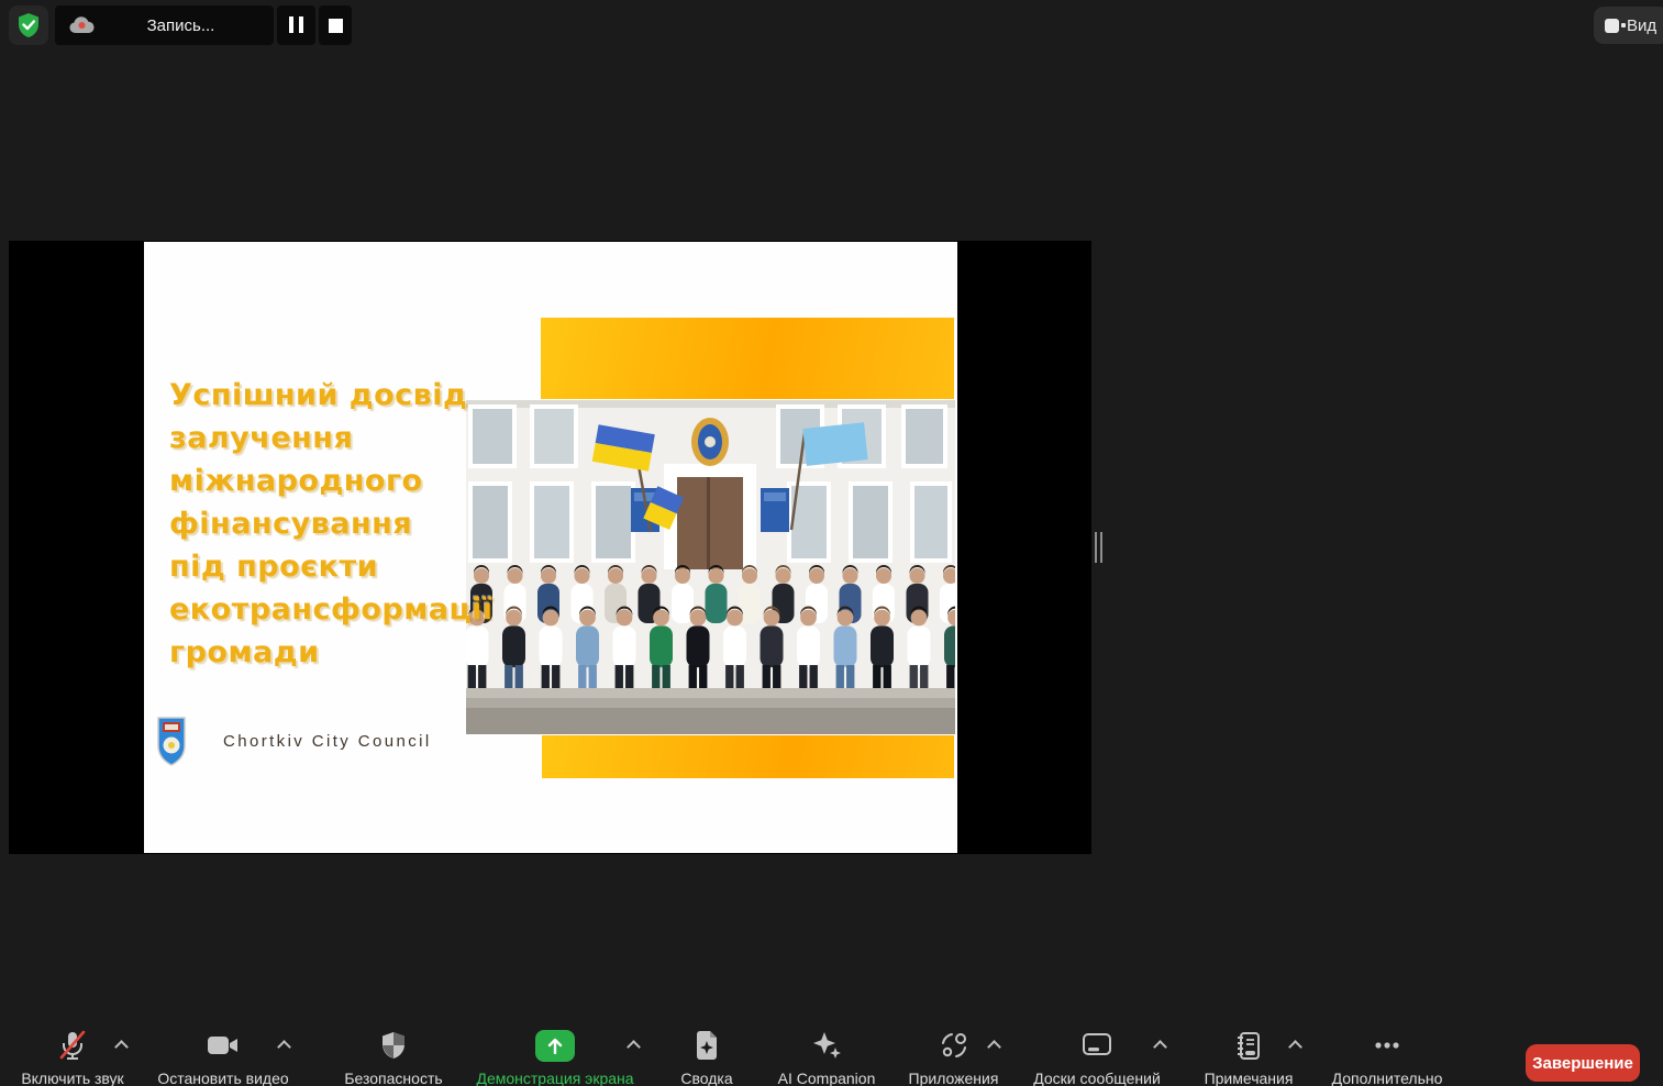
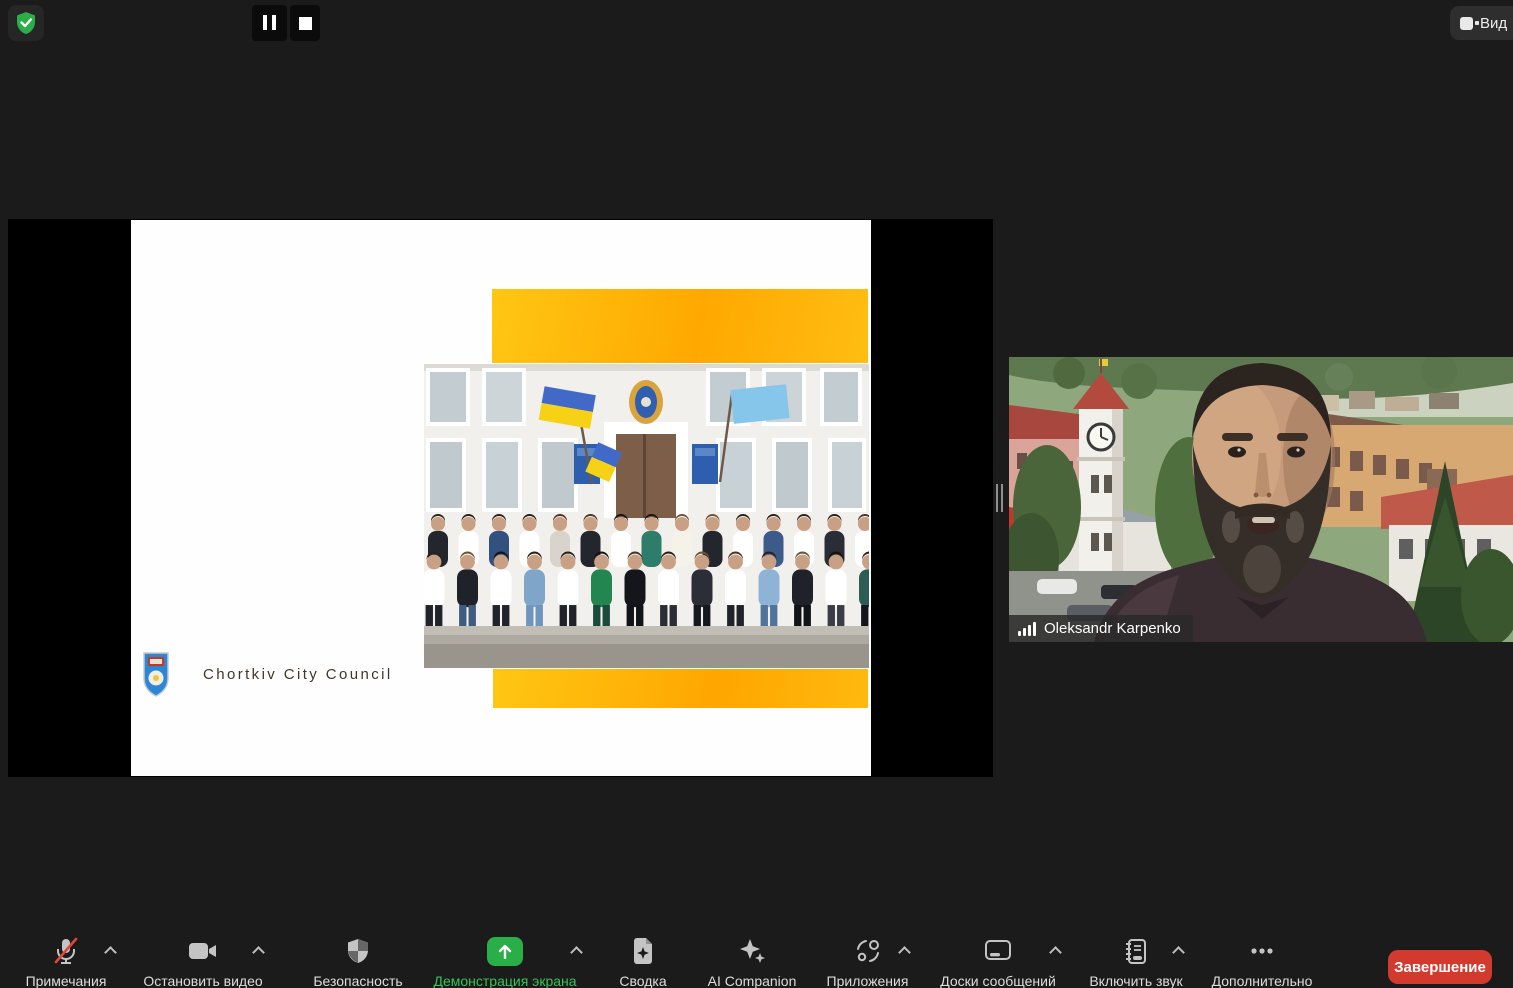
- Запись...
  Вид
- Успішний досвід
- залучення
- міжнародного
- фінансування
- під проєкти
- екотрансформації
- громади
  Chortkiv City Council
+ Oleksandr Karpenko
- Включить звук
+ Примечания
  Остановить видео
  Безопасность
  Демонстрация экрана
  Сводка
  AI Companion
  Приложения
  Доски сообщений
- Примечания
+ Включить звук
  Дополнительно
  Завершение
